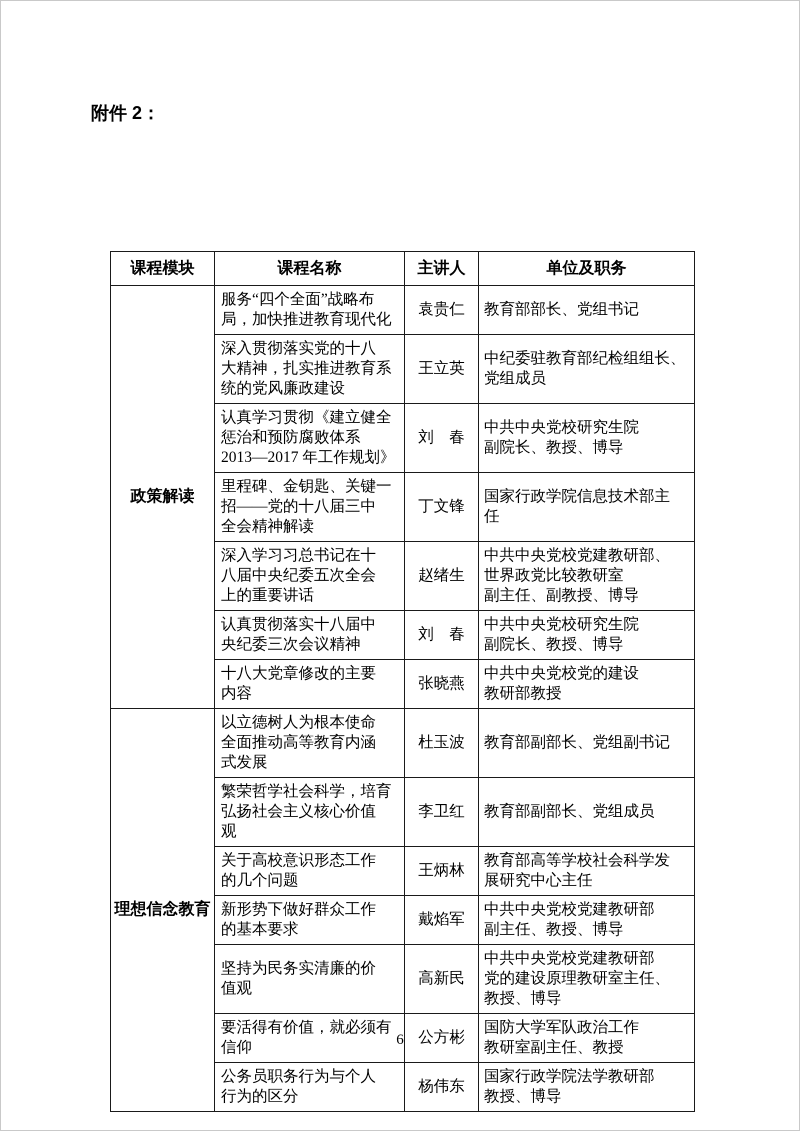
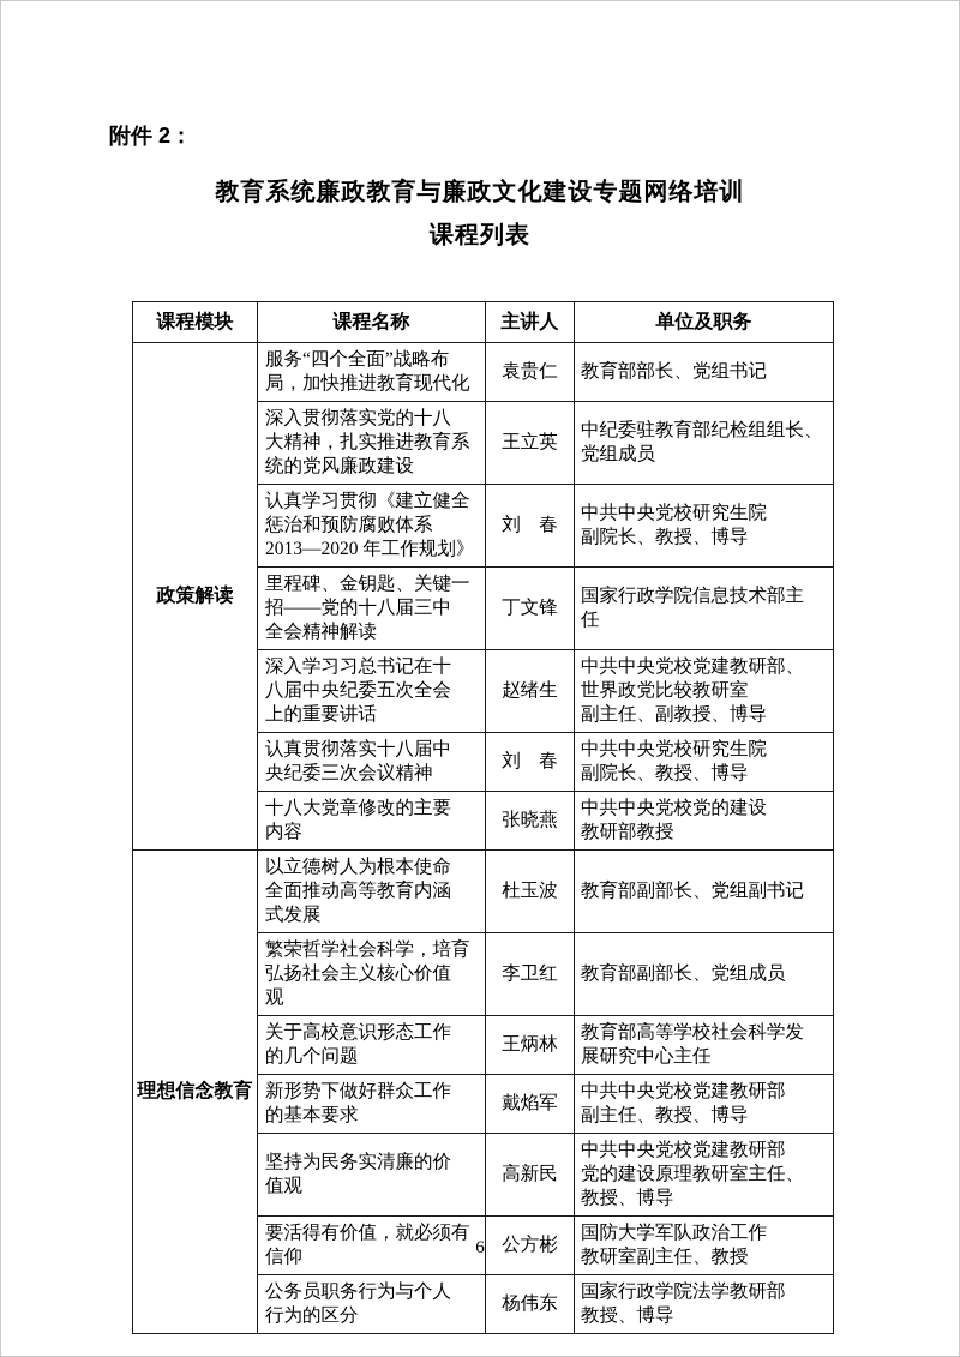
  附件 2：
+ 教育系统廉政教育与廉政文化建设专题网络培训
+ 课程列表
  课程模块	课程名称	主讲人	单位及职务
  政策解读	服务“四个全面”战略布 局，加快推进教育现代化	袁贵仁	教育部部长、党组书记
  深入贯彻落实党的十八 大精神，扎实推进教育系 统的党风廉政建设	王立英	中纪委驻教育部纪检组组长、 党组成员
- 认真学习贯彻《建立健全 惩治和预防腐败体系 2013—2017 年工作规划》	刘 春	中共中央党校研究生院 副院长、教授、博导
+ 认真学习贯彻《建立健全 惩治和预防腐败体系 2013—2020 年工作规划》	刘 春	中共中央党校研究生院 副院长、教授、博导
  里程碑、金钥匙、关键一 招——党的十八届三中 全会精神解读	丁文锋	国家行政学院信息技术部主 任
  深入学习习总书记在十 八届中央纪委五次全会 上的重要讲话	赵绪生	中共中央党校党建教研部、 世界政党比较教研室 副主任、副教授、博导
  认真贯彻落实十八届中 央纪委三次会议精神	刘 春	中共中央党校研究生院 副院长、教授、博导
  十八大党章修改的主要 内容	张晓燕	中共中央党校党的建设 教研部教授
  理想信念教育	以立德树人为根本使命 全面推动高等教育内涵 式发展	杜玉波	教育部副部长、党组副书记
  繁荣哲学社会科学，培育 弘扬社会主义核心价值 观	李卫红	教育部副部长、党组成员
  关于高校意识形态工作 的几个问题	王炳林	教育部高等学校社会科学发 展研究中心主任
  新形势下做好群众工作 的基本要求	戴焰军	中共中央党校党建教研部 副主任、教授、博导
  坚持为民务实清廉的价 值观	高新民	中共中央党校党建教研部 党的建设原理教研室主任、 教授、博导
  要活得有价值，就必须有 信仰	公方彬	国防大学军队政治工作 教研室副主任、教授
  公务员职务行为与个人 行为的区分	杨伟东	国家行政学院法学教研部 教授、博导
  6
